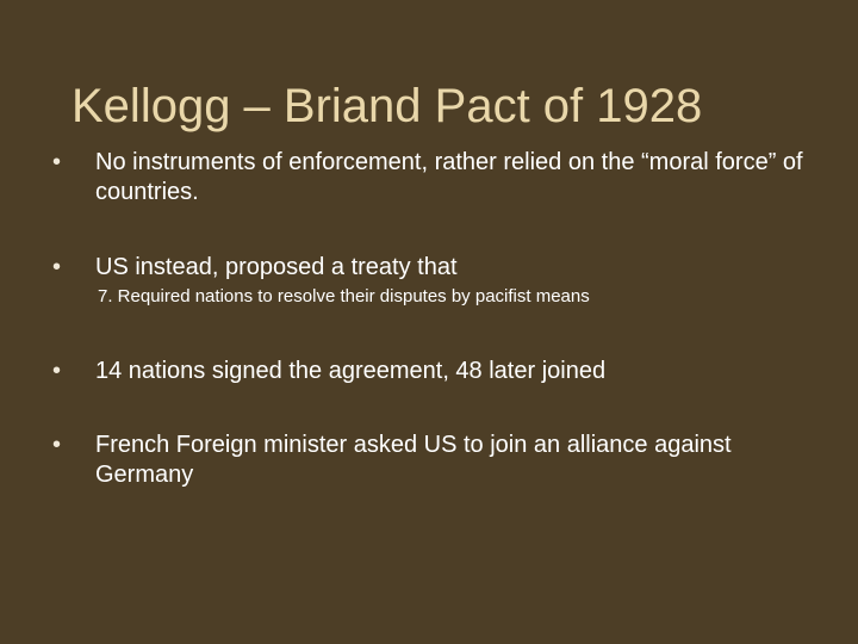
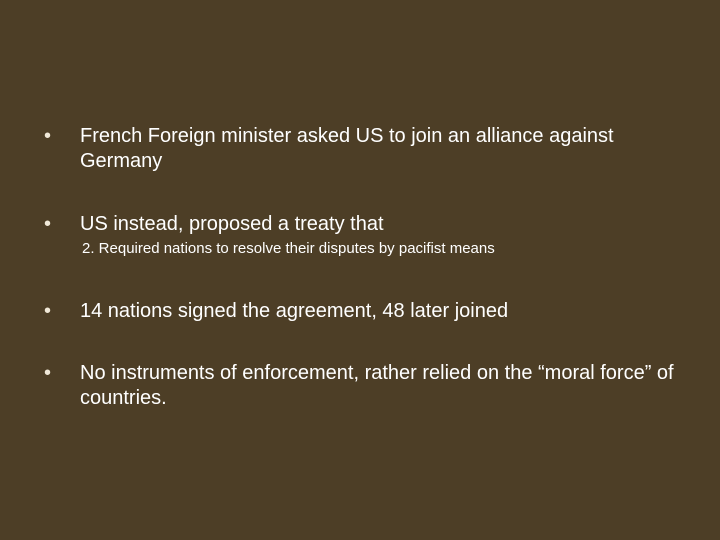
- Kellogg – Briand Pact of 1928
  •
- No instruments of enforcement, rather relied on the “moral force” of countries.
+ French Foreign minister asked US to join an alliance against Germany
  •
  US instead, proposed a treaty that
- 7. Required nations to resolve their disputes by pacifist means
+ 2. Required nations to resolve their disputes by pacifist means
  •
  14 nations signed the agreement, 48 later joined
  •
- French Foreign minister asked US to join an alliance against Germany
+ No instruments of enforcement, rather relied on the “moral force” of countries.
